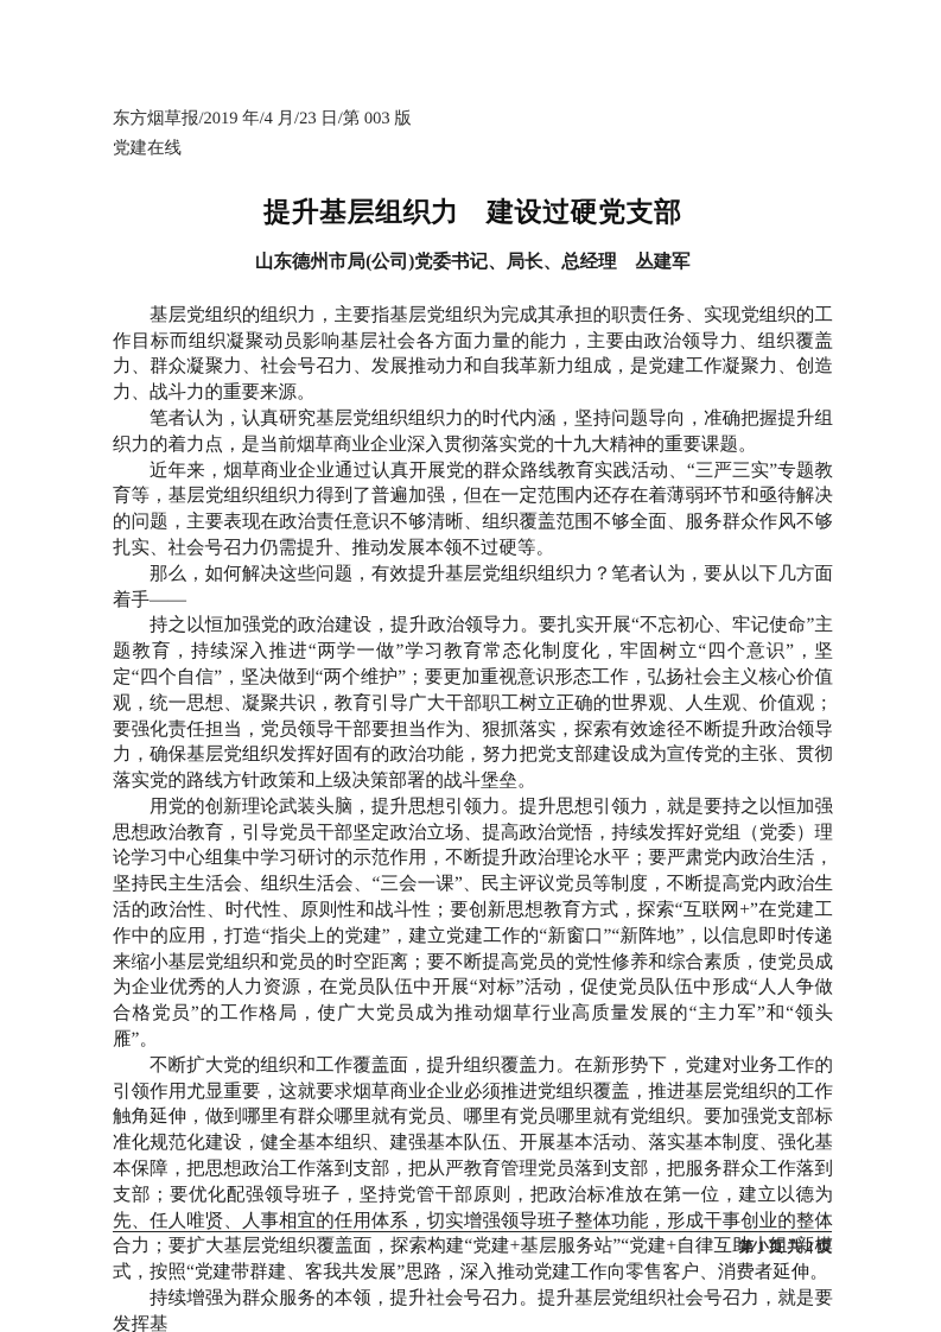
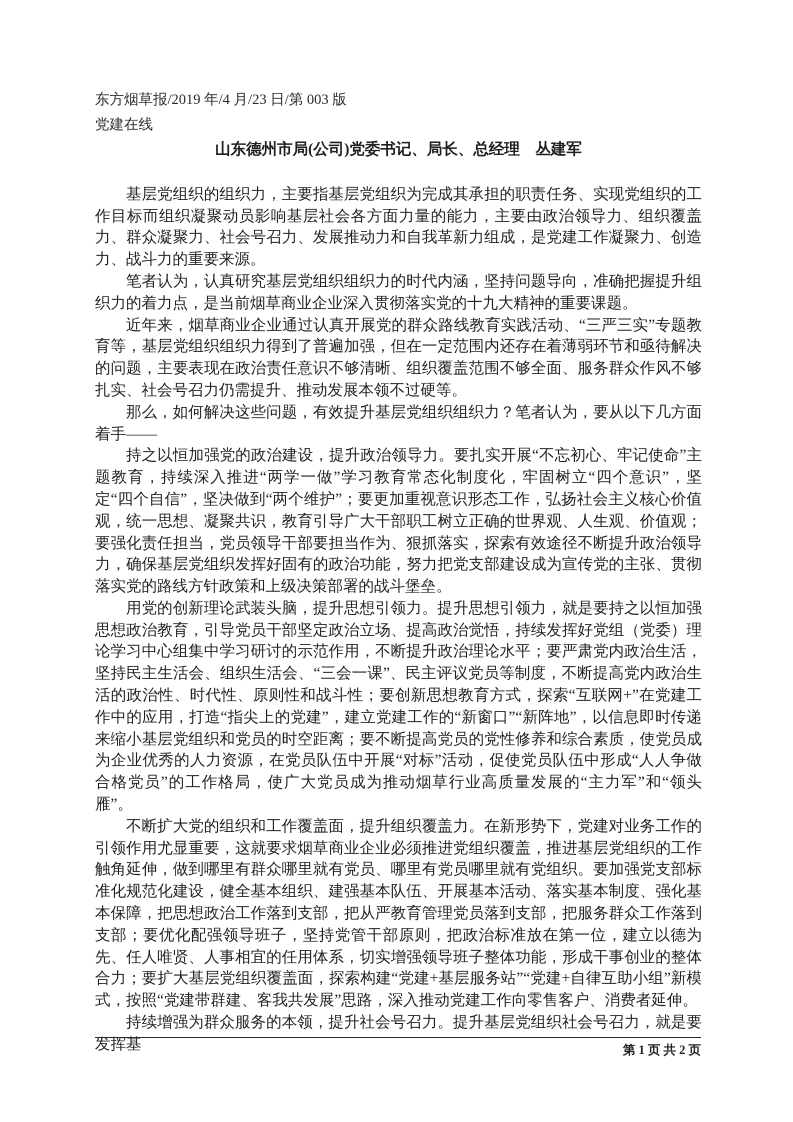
  东方烟草报/2019 年/4 月/23 日/第 003 版
  党建在线
- 提升基层组织力 建设过硬党支部
  山东德州市局(公司)党委书记、局长、总经理 丛建军
  基层党组织的组织力，主要指基层党组织为完成其承担的职责任务、实现党组织的工作目标而组织凝聚动员影响基层社会各方面力量的能力，主要由政治领导力、组织覆盖力、群众凝聚力、社会号召力、发展推动力和自我革新力组成，是党建工作凝聚力、创造力、战斗力的重要来源。
  笔者认为，认真研究基层党组织组织力的时代内涵，坚持问题导向，准确把握提升组织力的着力点，是当前烟草商业企业深入贯彻落实党的十九大精神的重要课题。
  近年来，烟草商业企业通过认真开展党的群众路线教育实践活动、“三严三实”专题教育等，基层党组织组织力得到了普遍加强，但在一定范围内还存在着薄弱环节和亟待解决的问题，主要表现在政治责任意识不够清晰、组织覆盖范围不够全面、服务群众作风不够扎实、社会号召力仍需提升、推动发展本领不过硬等。
  那么，如何解决这些问题，有效提升基层党组织组织力？笔者认为，要从以下几方面着手——
  持之以恒加强党的政治建设，提升政治领导力。要扎实开展“不忘初心、牢记使命”主题教育，持续深入推进“两学一做”学习教育常态化制度化，牢固树立“四个意识”，坚定“四个自信”，坚决做到“两个维护”；要更加重视意识形态工作，弘扬社会主义核心价值观，统一思想、凝聚共识，教育引导广大干部职工树立正确的世界观、人生观、价值观；要强化责任担当，党员领导干部要担当作为、狠抓落实，探索有效途径不断提升政治领导力，确保基层党组织发挥好固有的政治功能，努力把党支部建设成为宣传党的主张、贯彻落实党的路线方针政策和上级决策部署的战斗堡垒。
  用党的创新理论武装头脑，提升思想引领力。提升思想引领力，就是要持之以恒加强思想政治教育，引导党员干部坚定政治立场、提高政治觉悟，持续发挥好党组（党委）理论学习中心组集中学习研讨的示范作用，不断提升政治理论水平；要严肃党内政治生活，坚持民主生活会、组织生活会、“三会一课”、民主评议党员等制度，不断提高党内政治生活的政治性、时代性、原则性和战斗性；要创新思想教育方式，探索“互联网+”在党建工作中的应用，打造“指尖上的党建”，建立党建工作的“新窗口”“新阵地”，以信息即时传递来缩小基层党组织和党员的时空距离；要不断提高党员的党性修养和综合素质，使党员成为企业优秀的人力资源，在党员队伍中开展“对标”活动，促使党员队伍中形成“人人争做合格党员”的工作格局，使广大党员成为推动烟草行业高质量发展的“主力军”和“领头雁”。
  不断扩大党的组织和工作覆盖面，提升组织覆盖力。在新形势下，党建对业务工作的引领作用尤显重要，这就要求烟草商业企业必须推进党组织覆盖，推进基层党组织的工作触角延伸，做到哪里有群众哪里就有党员、哪里有党员哪里就有党组织。要加强党支部标准化规范化建设，健全基本组织、建强基本队伍、开展基本活动、落实基本制度、强化基本保障，把思想政治工作落到支部，把从严教育管理党员落到支部，把服务群众工作落到支部；要优化配强领导班子，坚持党管干部原则，把政治标准放在第一位，建立以德为先、任人唯贤、人事相宜的任用体系，切实增强领导班子整体功能，形成干事创业的整体合力；要扩大基层党组织覆盖面，探索构建“党建+基层服务站”“党建+自律互助小组”新模式，按照“党建带群建、客我共发展”思路，深入推动党建工作向零售客户、消费者延伸。
  持续增强为群众服务的本领，提升社会号召力。提升基层党组织社会号召力，就是要发挥基
  第 1 页 共 2 页
